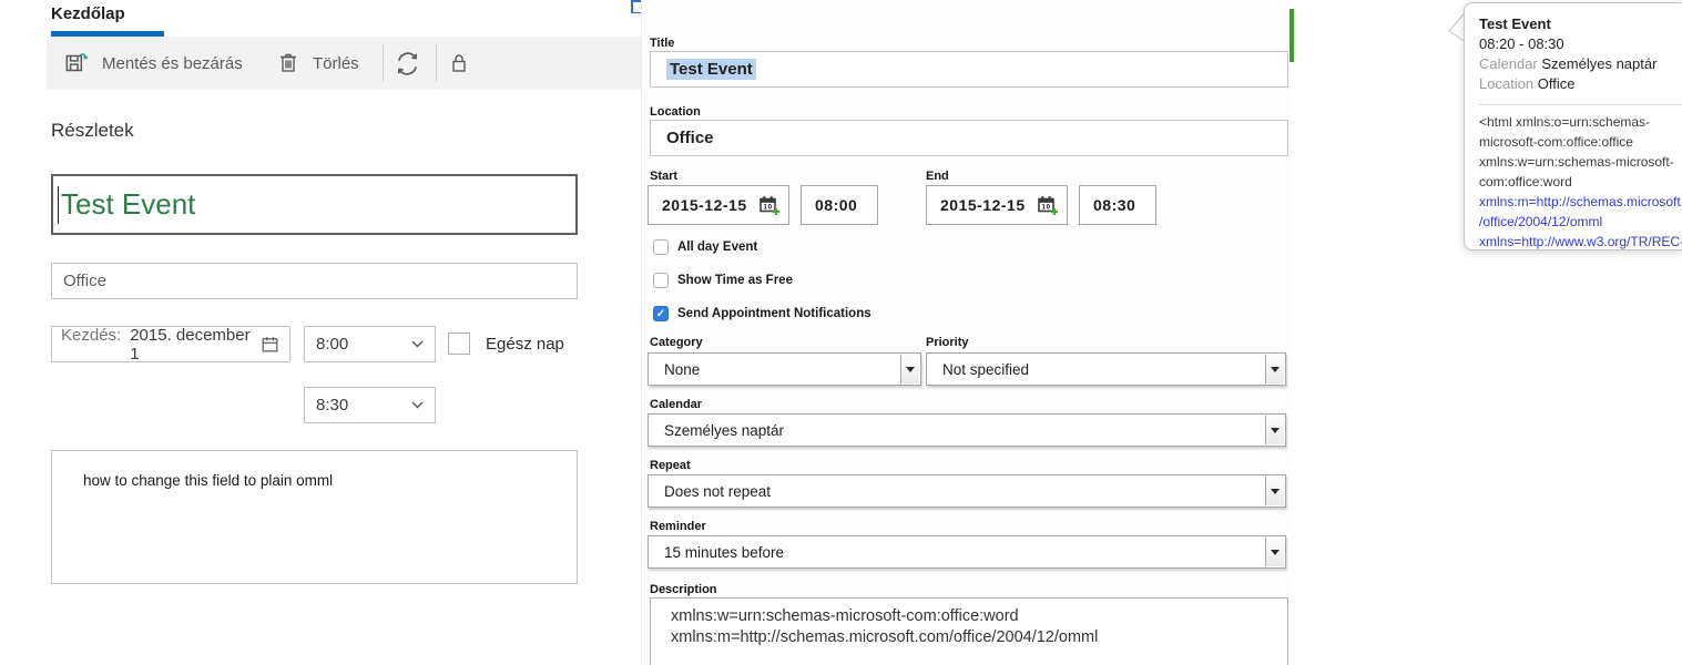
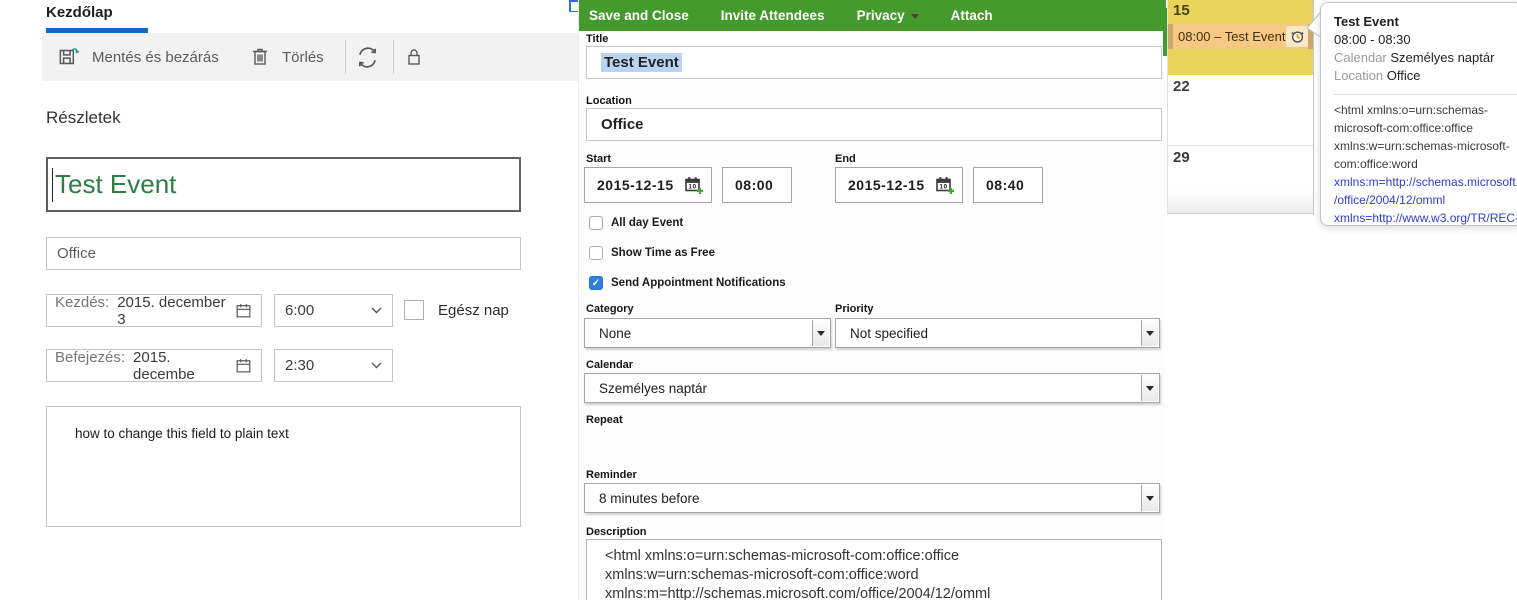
  Kezdőlap
  Mentés és bezárás
  Törlés
  Részletek
  Test Event
  Office
  Kezdés:
- 2015. december 1
+ 2015. december 3
- 8:00
+ 6:00
  Egész nap
+ Befejezés:
+ 2015. decembe
- 8:30
+ 2:30
- how to change this field to plain omml
+ how to change this field to plain text
+ Save and Close
+ Invite Attendees
+ Privacy
+ Attach
  Title
  Test Event
  Location
  Office
  Start
  2015-12-15
  08:00
  End
  2015-12-15
- 08:30
+ 08:40
  All day Event
  Show Time as Free
  ✓
  Send Appointment Notifications
  Category
  None
  Priority
  Not specified
  Calendar
  Személyes naptár
  Repeat
- Does not repeat
  Reminder
- 15 minutes before
+ 8 minutes before
  Description
+ <html xmlns:o=urn:schemas-microsoft-com:office:office
  xmlns:w=urn:schemas-microsoft-com:office:word
  xmlns:m=http://schemas.microsoft.com/office/2004/12/omml
+ 15
+ 08:00 – Test Event
+ 22
+ 29
  Test Event
- 08:20 - 08:30
+ 08:00 - 08:30
  Calendar Személyes naptár
  Location Office
  <html xmlns:o=urn:schemas-
  microsoft-com:office:office
  xmlns:w=urn:schemas-microsoft-
  com:office:word
  xmlns:m=http://schemas.microsoft
  /office/2004/12/omml
  xmlns=http://www.w3.org/TR/REC
